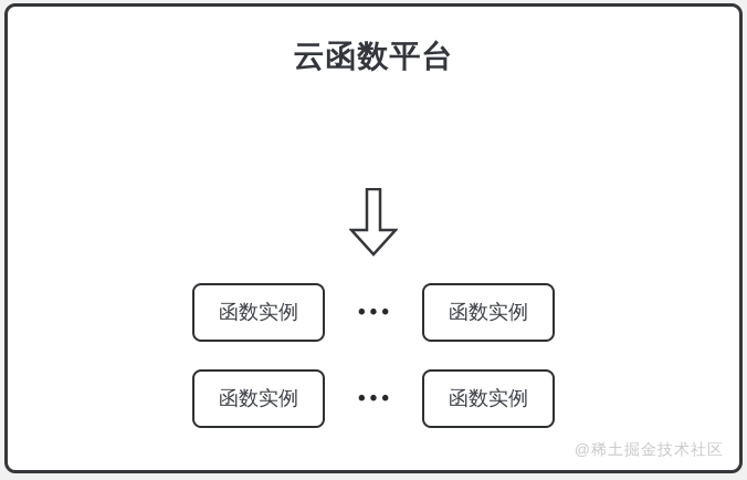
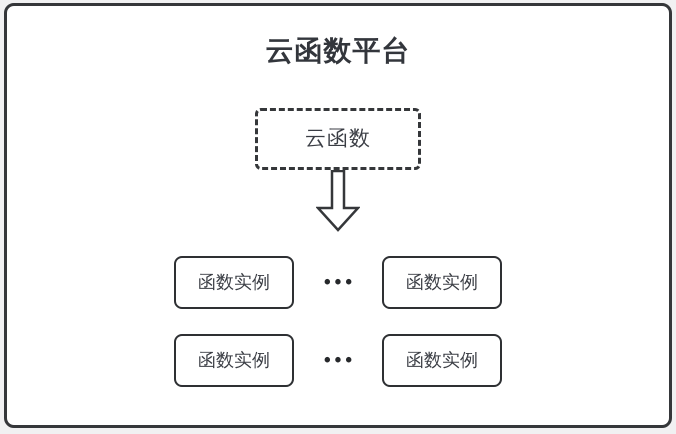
  云函数平台
+ 云函数
  函数实例
  •••
  函数实例
  函数实例
  •••
  函数实例
- @稀土掘金技术社区
